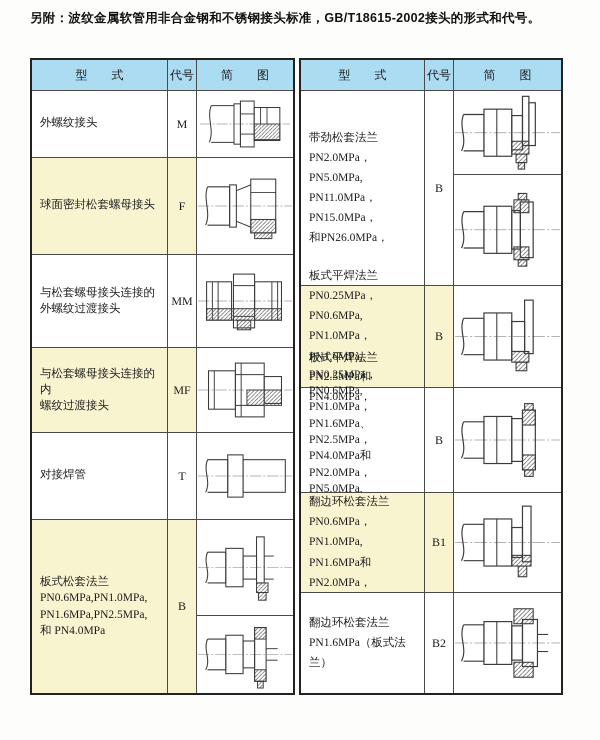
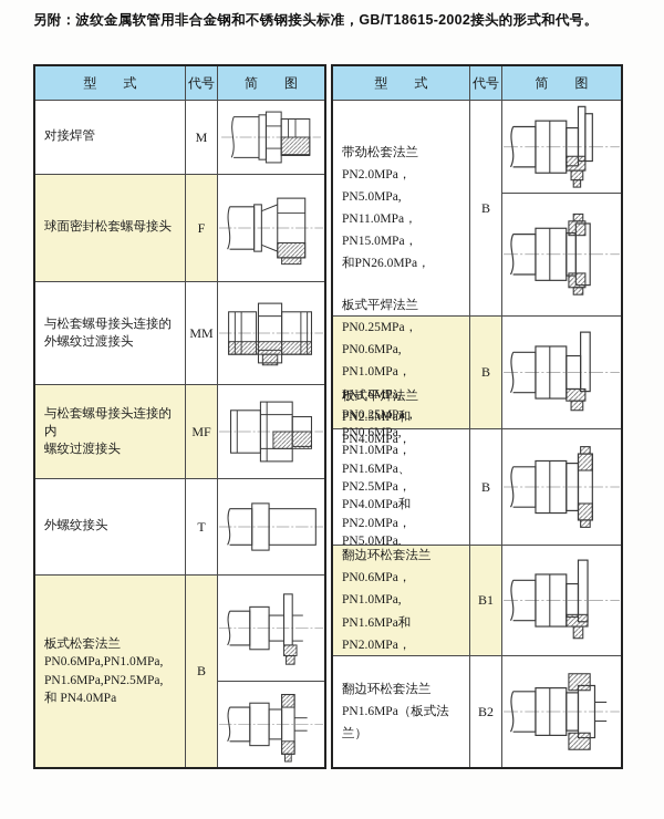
  另附：波纹金属软管用非合金钢和不锈钢接头标准，GB/T18615-2002接头的形式和代号。
  型 式
  代号
  简 图
- 外螺纹接头
+ 对接焊管
  M
  球面密封松套螺母接头
  F
  与松套螺母接头连接的
  外螺纹过渡接头
  MM
  与松套螺母接头连接的内
  螺纹过渡接头
  MF
- 对接焊管
+ 外螺纹接头
  T
  板式松套法兰
  PN0.6MPa,PN1.0MPa,
  PN1.6MPa,PN2.5MPa,
  和 PN4.0MPa
  B
  型 式
  代号
  简 图
  带劲松套法兰
  PN2.0MPa，PN5.0MPa,
  PN11.0MPa，PN15.0MPa，
  和PN26.0MPa，
  B
  板式平焊法兰
  PN0.25MPa，PN0.6MPa,
  PN1.0MPa，PN1.6MPa,
  B
  板式平焊法兰
  PN0.25MPa，PN0.6MPa,
  PN1.0MPa，PN1.6MPa、
  PN2.5MPa，PN4.0MPa和
  PN2.0MPa，PN5.0MPa,
  B
  翻边环松套法兰
  PN0.6MPa，PN1.0MPa,
  PN1.6MPa和PN2.0MPa，
  B1
  翻边环松套法兰
  PN1.6MPa（板式法兰）
  B2
